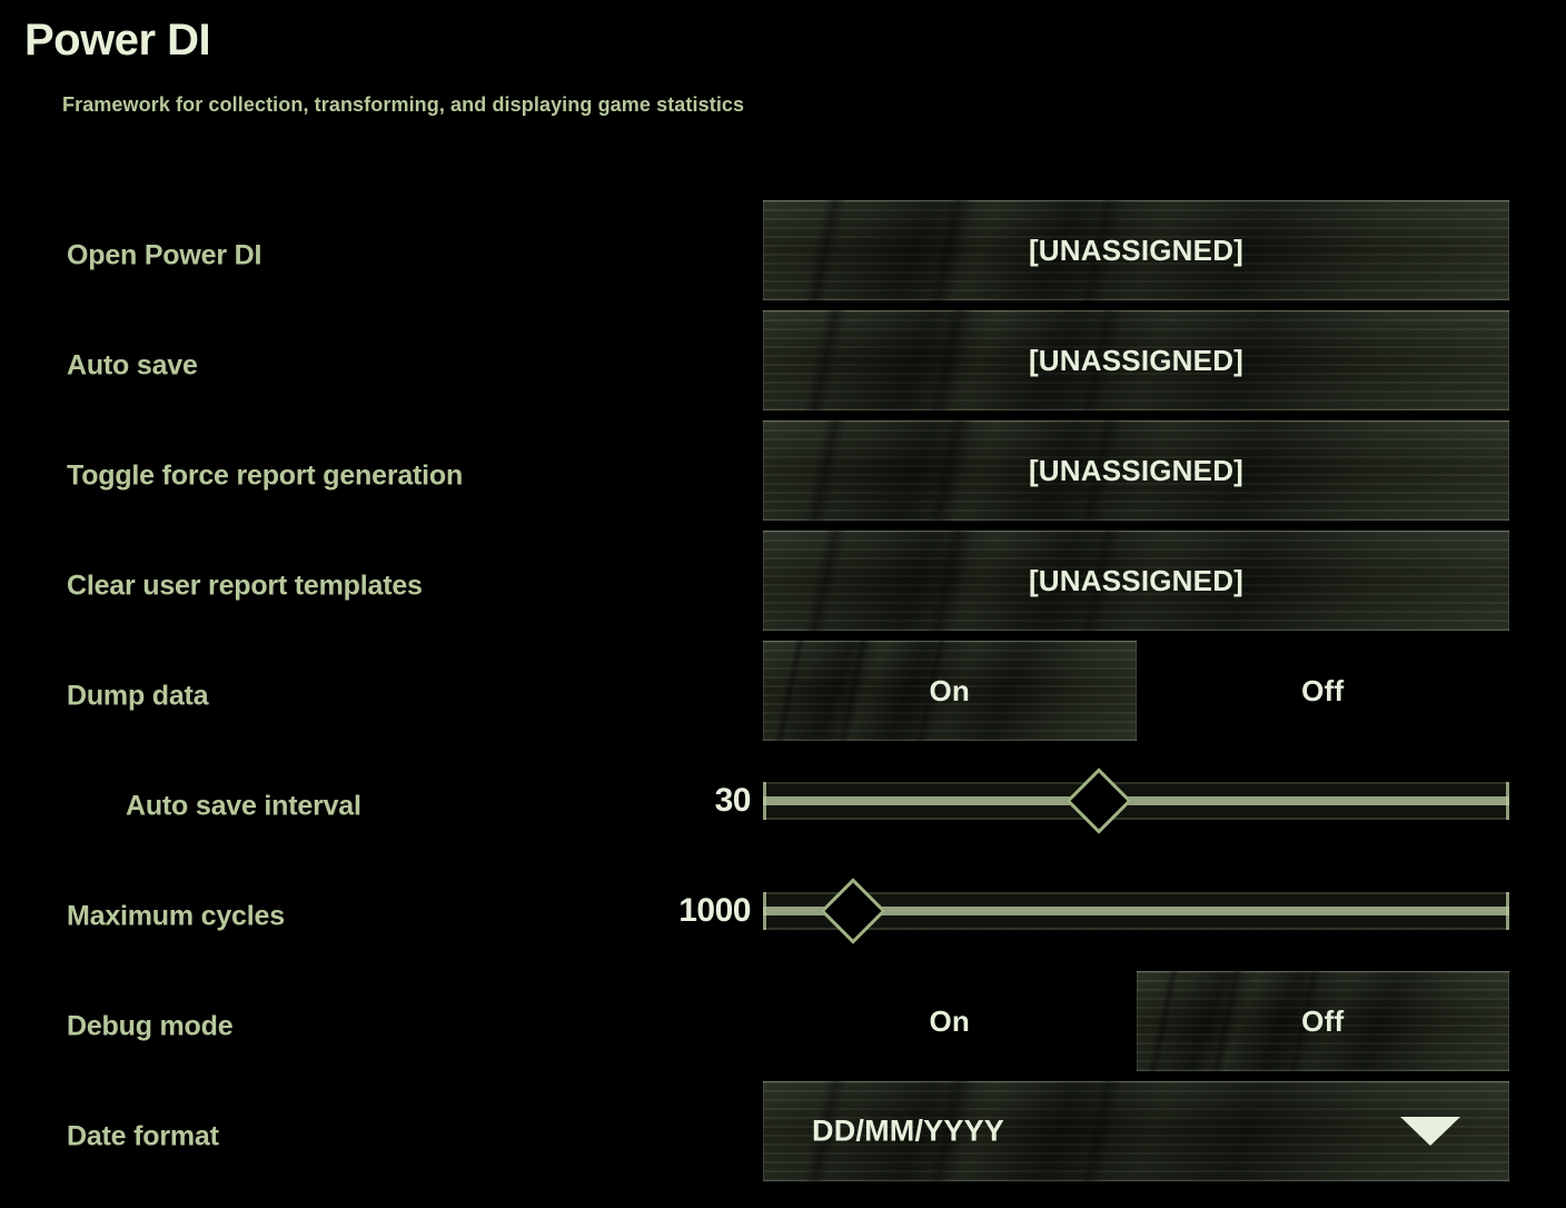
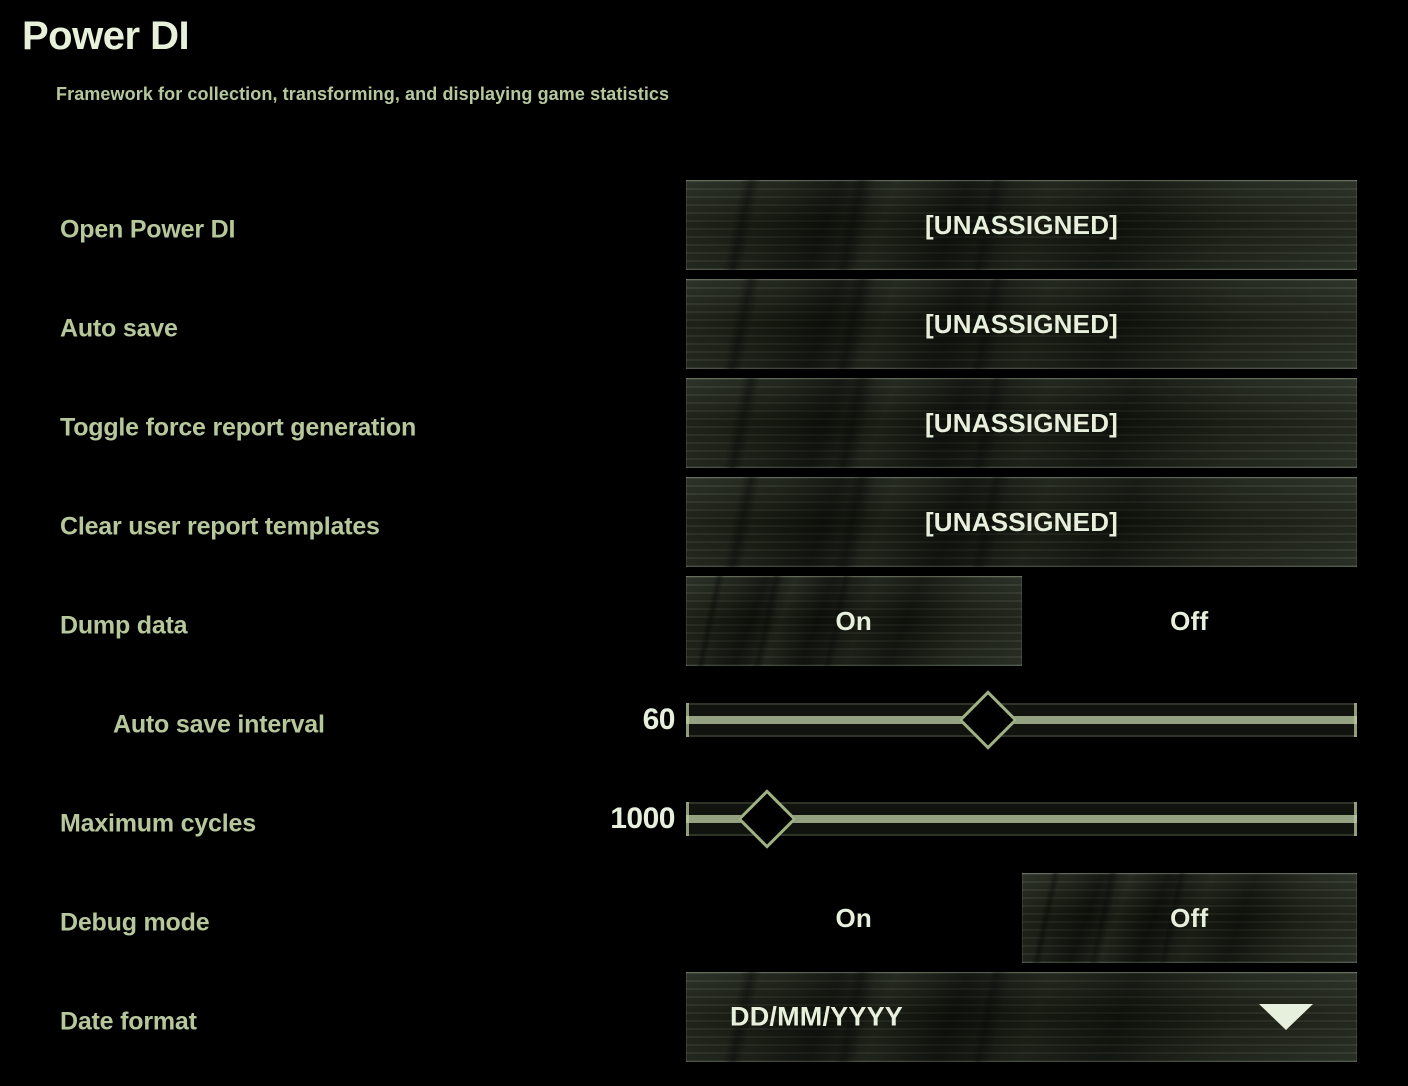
  Power DI
  Framework for collection, transforming, and displaying game statistics
  Open Power DI
  [UNASSIGNED]
  Auto save
  [UNASSIGNED]
  Toggle force report generation
  [UNASSIGNED]
  Clear user report templates
  [UNASSIGNED]
  Dump data
  On
  Off
  Auto save interval
- 30
+ 60
  Maximum cycles
  1000
  Debug mode
  On
  Off
  Date format
  DD/MM/YYYY
